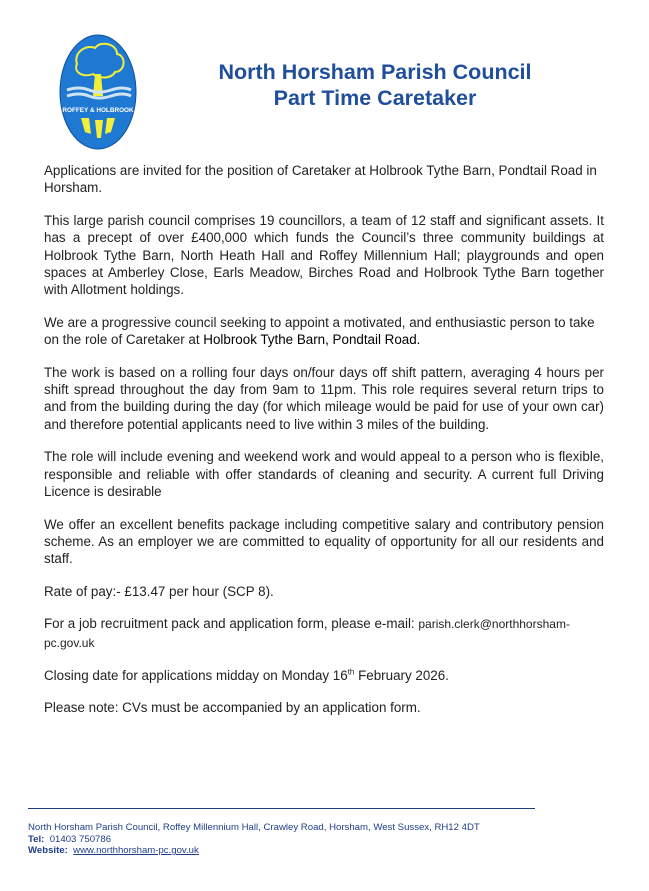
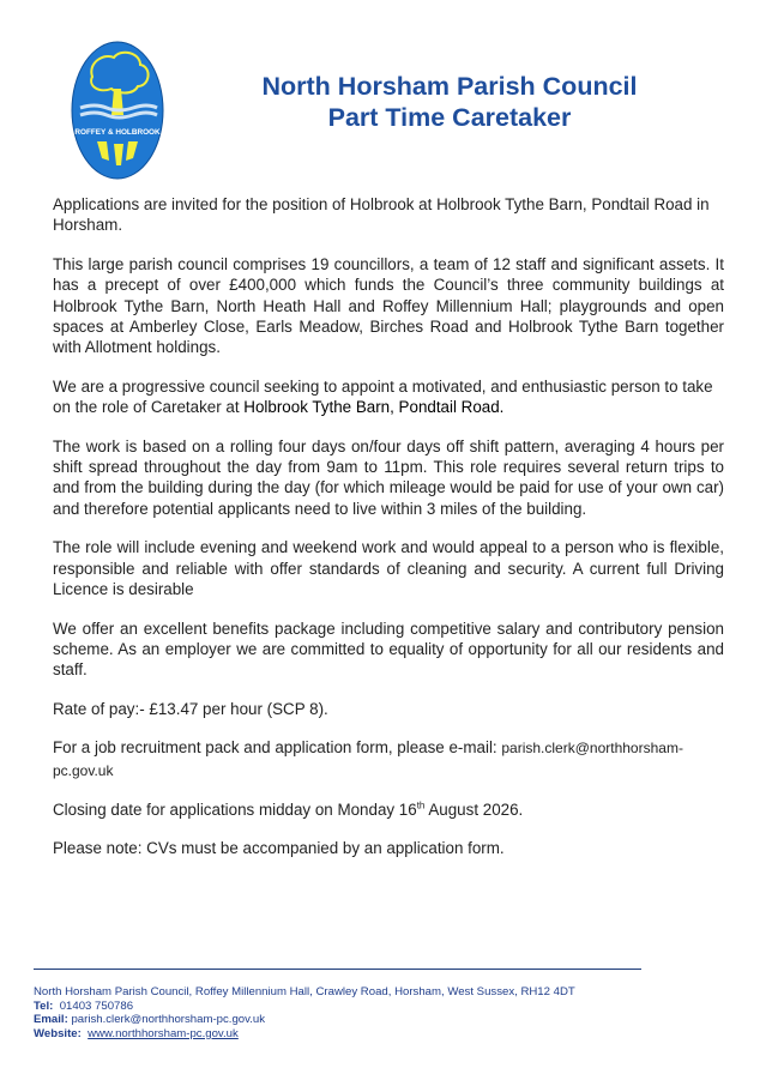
  North Horsham Parish Council
  Part Time Caretaker
- Applications are invited for the position of Caretaker at Holbrook Tythe Barn, Pondtail Road in Horsham.
+ Applications are invited for the position of Holbrook at Holbrook Tythe Barn, Pondtail Road in Horsham.
  This large parish council comprises 19 councillors, a team of 12 staff and significant assets. It has a precept of over £400,000 which funds the Council’s three community buildings at Holbrook Tythe Barn, North Heath Hall and Roffey Millennium Hall; playgrounds and open spaces at Amberley Close, Earls Meadow, Birches Road and Holbrook Tythe Barn together with Allotment holdings.
  We are a progressive council seeking to appoint a motivated, and enthusiastic person to take on the role of Caretaker at Holbrook Tythe Barn, Pondtail Road.
  The work is based on a rolling four days on/four days off shift pattern, averaging 4 hours per shift spread throughout the day from 9am to 11pm. This role requires several return trips to and from the building during the day (for which mileage would be paid for use of your own car) and therefore potential applicants need to live within 3 miles of the building.
  The role will include evening and weekend work and would appeal to a person who is flexible, responsible and reliable with offer standards of cleaning and security. A current full Driving Licence is desirable
  We offer an excellent benefits package including competitive salary and contributory pension scheme. As an employer we are committed to equality of opportunity for all our residents and staff.
  Rate of pay:- £13.47 per hour (SCP 8).
  For a job recruitment pack and application form, please e-mail: parish.clerk@northhorsham-pc.gov.uk
- Closing date for applications midday on Monday 16th February 2026.
+ Closing date for applications midday on Monday 16th August 2026.
  Please note: CVs must be accompanied by an application form.
  North Horsham Parish Council, Roffey Millennium Hall, Crawley Road, Horsham, West Sussex, RH12 4DT
  Tel: 01403 750786
+ Email: parish.clerk@northhorsham-pc.gov.uk
  Website: www.northhorsham-pc.gov.uk
